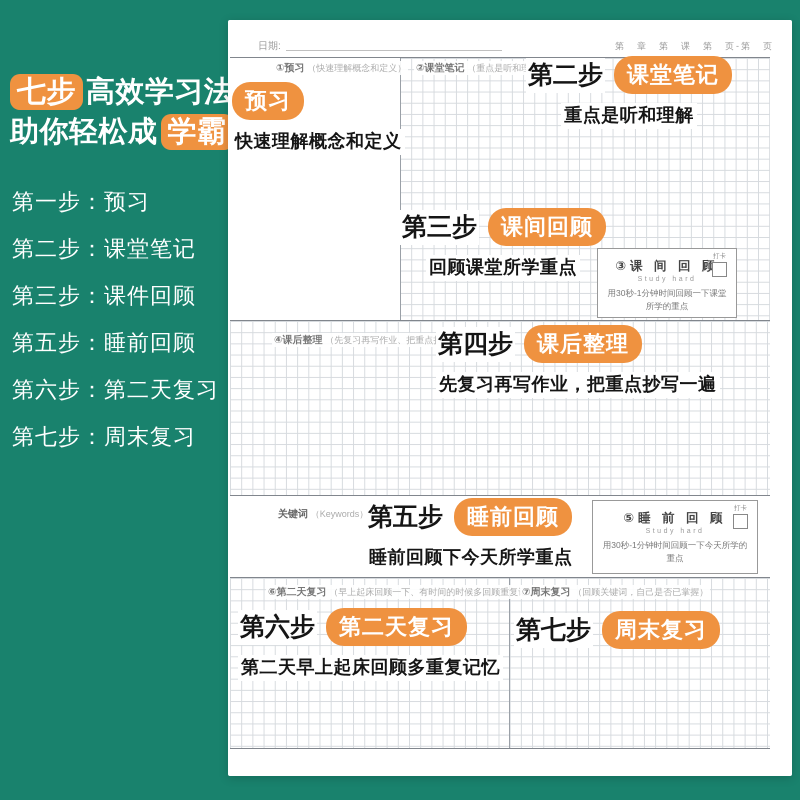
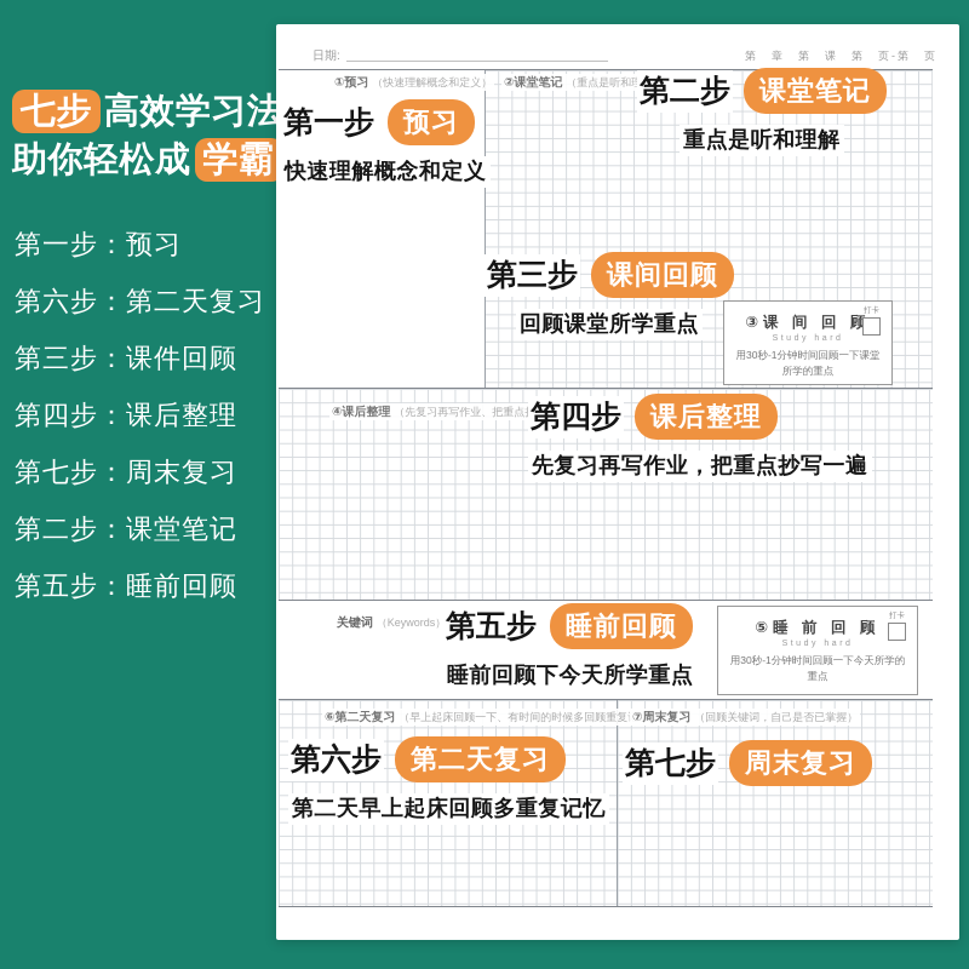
  七步 高效学习法
  助你轻松成 学霸
  第一步：预习
- 第二步：课堂笔记
+ 第六步：第二天复习
  第三步：课件回顾
+ 第四步：课后整理
- 第五步：睡前回顾
+ 第七步：周末复习
- 第六步：第二天复习
+ 第二步：课堂笔记
- 第七步：周末复习
+ 第五步：睡前回顾
  日期:
  第 章 第 课 第 页-第 页
  ①预习 （快速理解概念和定义）
  ②课堂笔记 （重点是听和
  ④课后整理 （先复习再写作业、把重点
  关键词 （Keywords）
  ⑥第二天复习 （早上起床回顾一下、有时间的时候多回顾重复
  ⑦周末复习 （回顾关键词，自己是否已掌握）
+ 第一步
  预习
  快速理解概念和定义
  第二步
  课堂笔记
  重点是听和理解
  第三步
  课间回顾
  回顾课堂所学重点
  第四步
  课后整理
  先复习再写作业，把重点抄写一遍
  第五步
  睡前回顾
  睡前回顾下今天所学重点
  第六步
  第二天复习
  第二天早上起床回顾多重复记忆
  第七步
  周末复习
  ③课 间 回 顾
  用30秒-1分钟时间回顾一下课堂所学的重点
  ⑤睡 前 回 顾
  用30秒-1分钟时间回顾一下今天所学的重点
